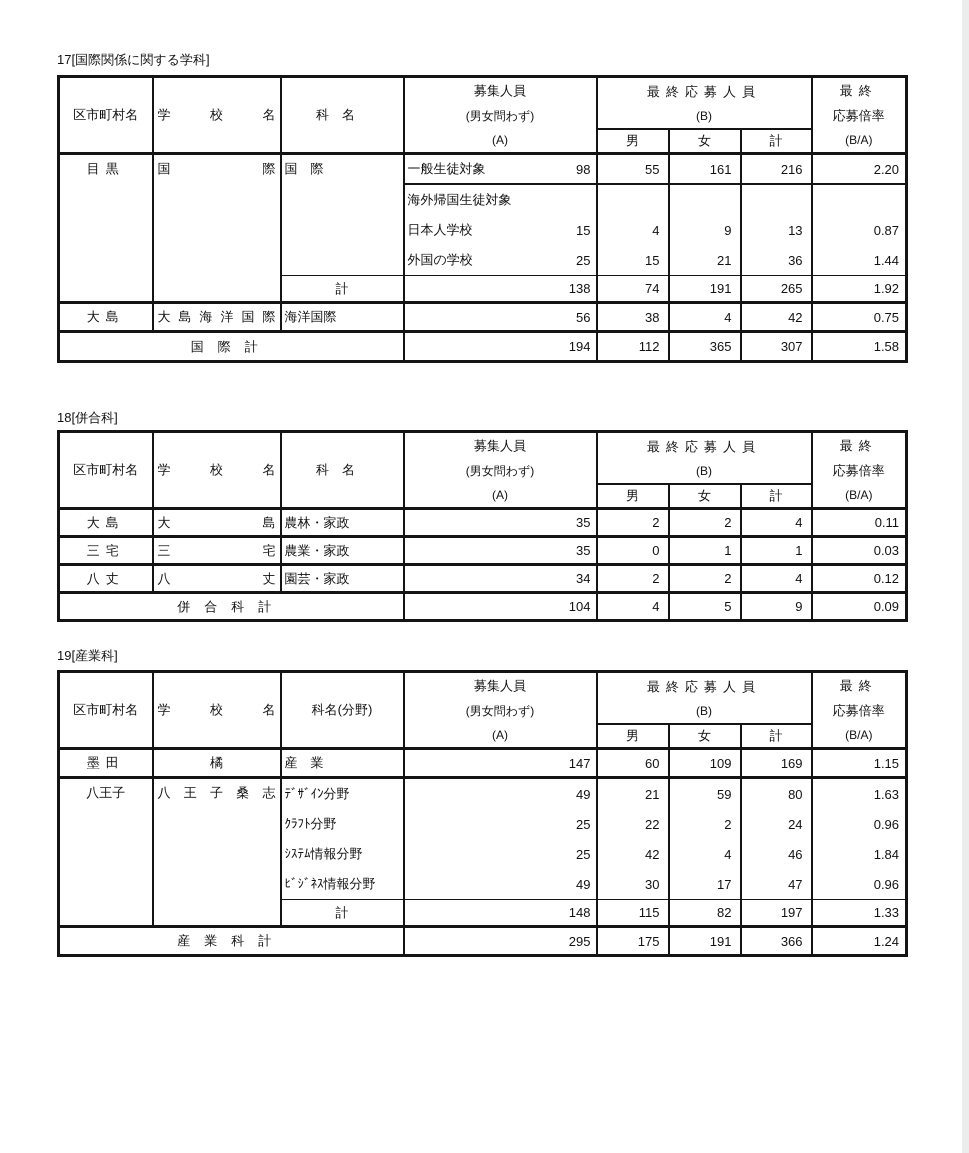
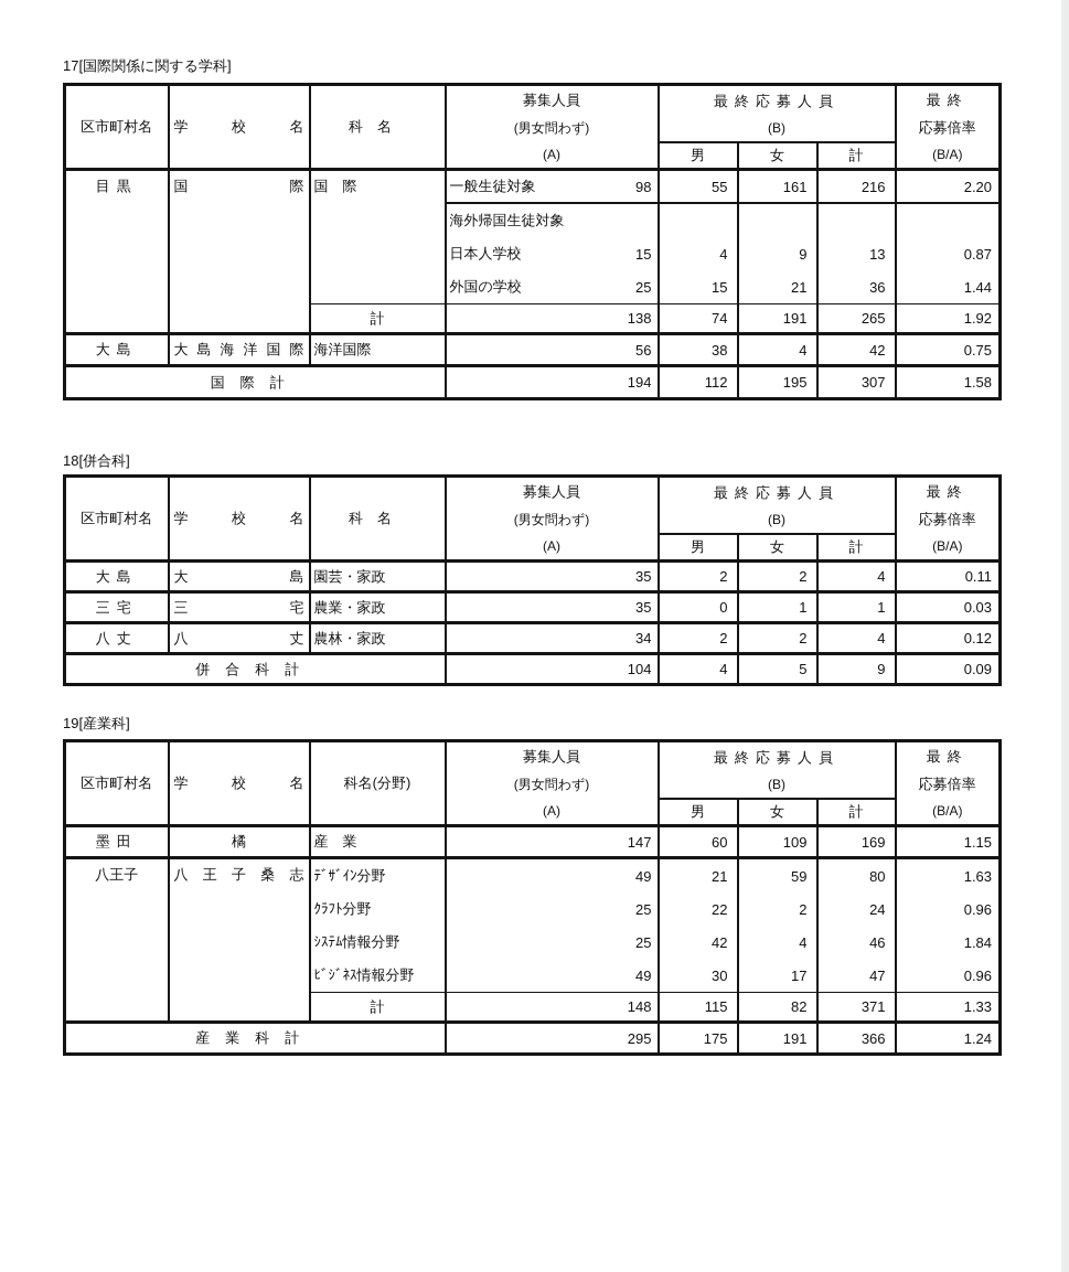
  17[国際関係に関する学科]
  区市町村名	学校名	科名	募集人員 (男女問わず) (A)	最終応募人員 (B)	最終 応募倍率 (B/A)
  男	女	計
  目黒	国際	国際	一般生徒対象 98	55	161	216	2.20
  海外帰国生徒対象 日本人学校 15 外国の学校 25	4 15	9 21	13 36	0.87 1.44
  計	138	74	191	265	1.92
  大島	大島海洋国際	海洋国際	56	38	4	42	0.75
- 国際計	194	112	365	307	1.58
+ 国際計	194	112	195	307	1.58
  18[併合科]
  区市町村名	学校名	科名	募集人員 (男女問わず) (A)	最終応募人員 (B)	最終 応募倍率 (B/A)
  男	女	計
- 大島	大島	農林・家政	35	2	2	4	0.11
+ 大島	大島	園芸・家政	35	2	2	4	0.11
  三宅	三宅	農業・家政	35	0	1	1	0.03
- 八丈	八丈	園芸・家政	34	2	2	4	0.12
+ 八丈	八丈	農林・家政	34	2	2	4	0.12
  併合科計	104	4	5	9	0.09
  19[産業科]
  区市町村名	学校名	科名(分野)	募集人員 (男女問わず) (A)	最終応募人員 (B)	最終 応募倍率 (B/A)
  男	女	計
  墨田	橘	産業	147	60	109	169	1.15
  八王子	八王子桑志	ﾃﾞｻﾞｲﾝ分野 ｸﾗﾌﾄ分野 ｼｽﾃﾑ情報分野 ﾋﾞｼﾞﾈｽ情報分野	49 25 25 49	21 22 42 30	59 2 4 17	80 24 46 47	1.63 0.96 1.84 0.96
- 計	148	115	82	197	1.33
+ 計	148	115	82	371	1.33
  産業科計	295	175	191	366	1.24
